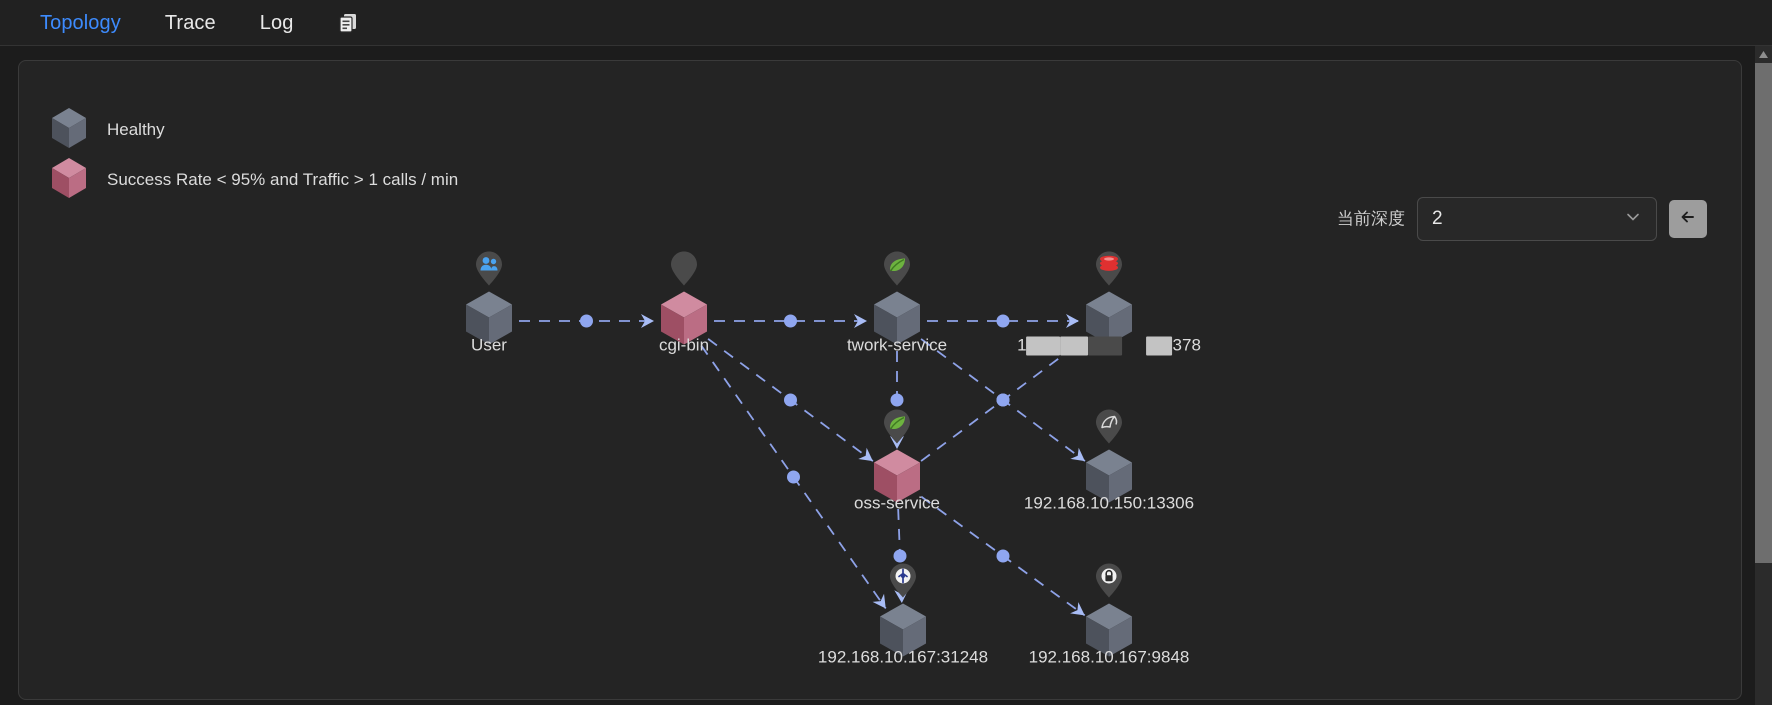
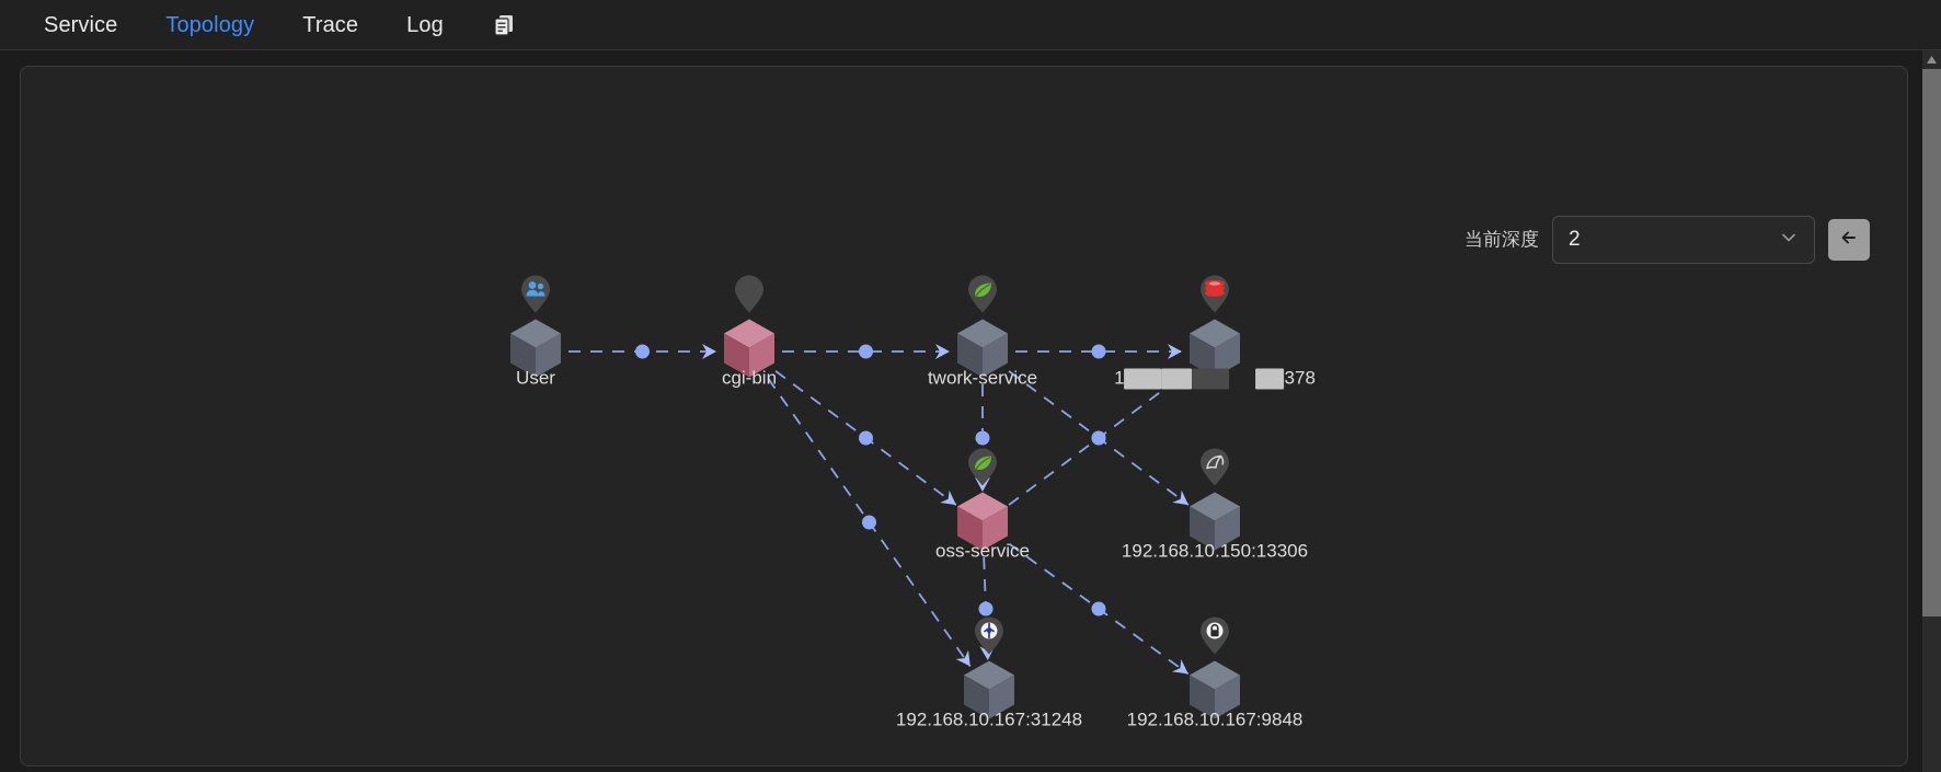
+ Service
  Topology
  Trace
  Log
- Healthy
- Success Rate < 95% and Traffic > 1 calls / min
  当前深度
  2
  User
  cgi-bin
  twork-service
  1 378
  oss-service
  192.168.10.150:13306
  192.168.10.167:31248
  192.168.10.167:9848
